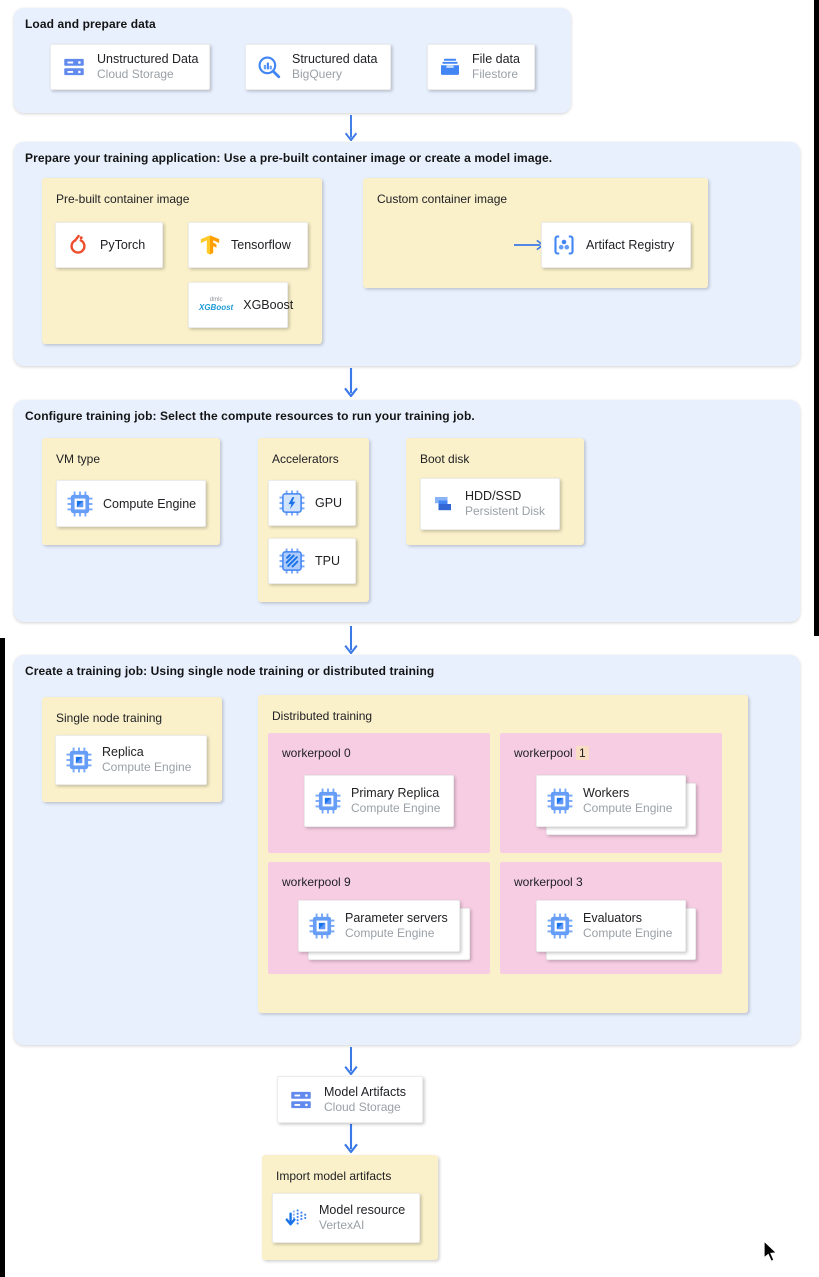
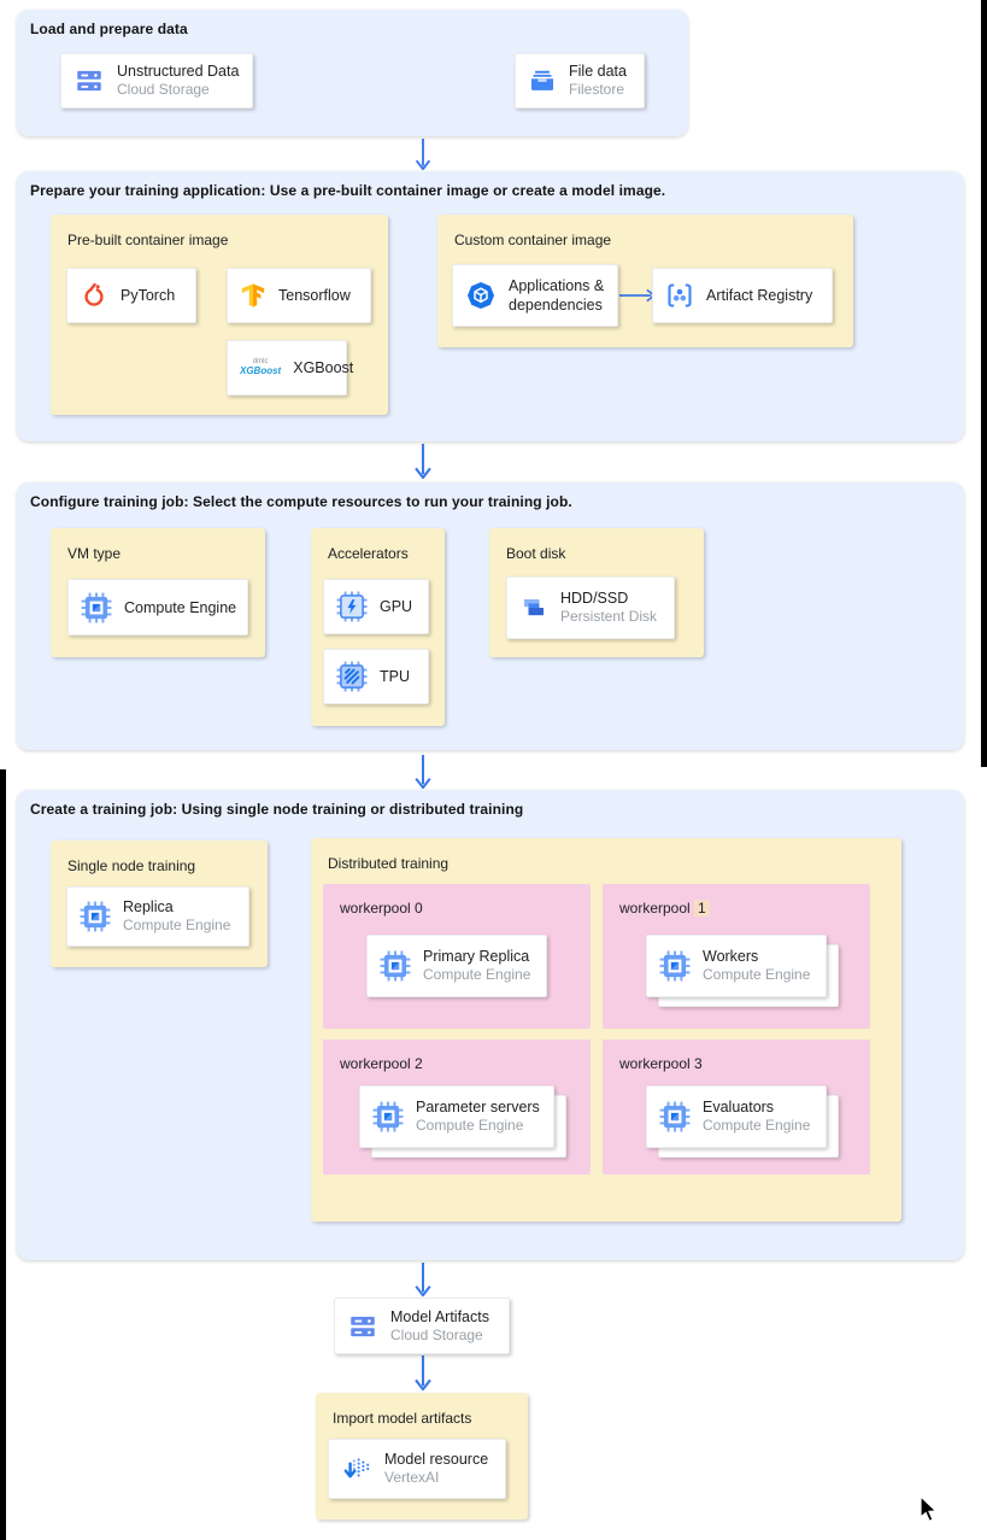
  Load and prepare data
  Unstructured Data
  Cloud Storage
- Structured data
- BigQuery
  File data
  Filestore
  Prepare your training application: Use a pre-built container image or create a model image.
  Pre-built container image
  PyTorch
  Tensorflow
  XGBoost
  XGBoost
  Custom container image
+ Applications &
+ dependencies
  Artifact Registry
  Configure training job: Select the compute resources to run your training job.
  VM type
  Compute Engine
  Accelerators
  GPU
  TPU
  Boot disk
  HDD/SSD
  Persistent Disk
  Create a training job: Using single node training or distributed training
  Single node training
  Replica
  Compute Engine
  Distributed training
  workerpool 0
  Primary Replica
  Compute Engine
  workerpool 1
  Workers
  Compute Engine
- workerpool 9
+ workerpool 2
  Parameter servers
  Compute Engine
  workerpool 3
  Evaluators
  Compute Engine
  Model Artifacts
  Cloud Storage
  Import model artifacts
  Model resource
  VertexAI
